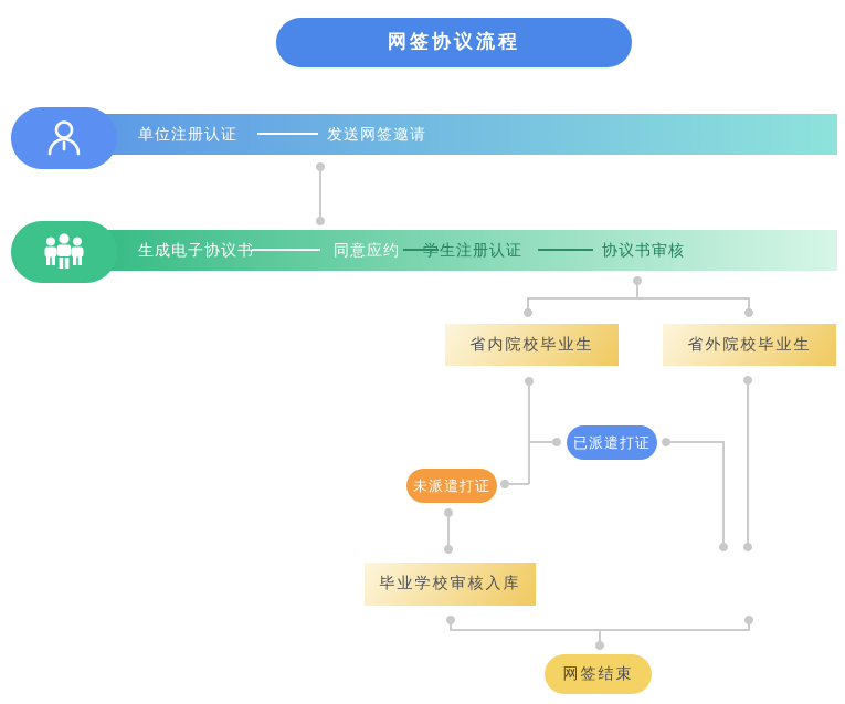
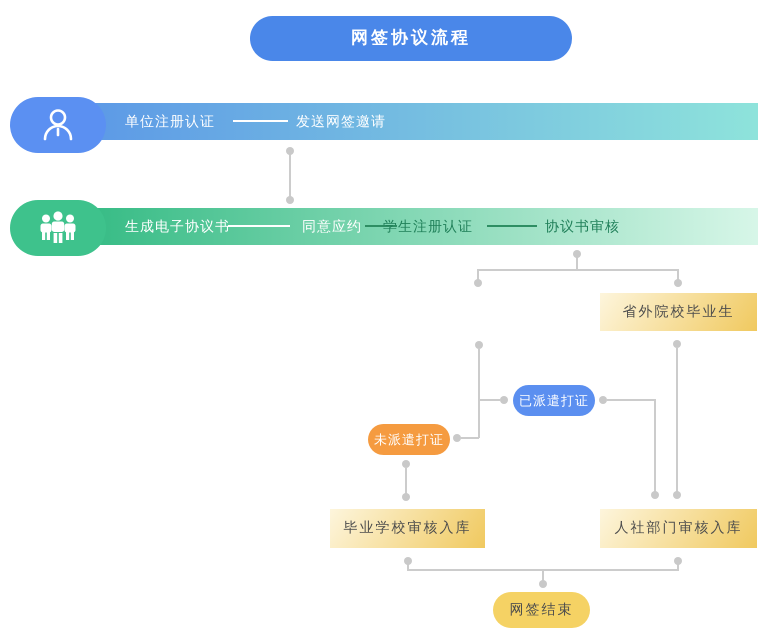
  网签协议流程
  单位注册认证
  发送网签邀请
  生成电子协议书
  同意应约
  学生注册认证
  协议书审核
- 省内院校毕业生
  省外院校毕业生
  已派遣打证
  未派遣打证
  毕业学校审核入库
+ 人社部门审核入库
  网签结束
